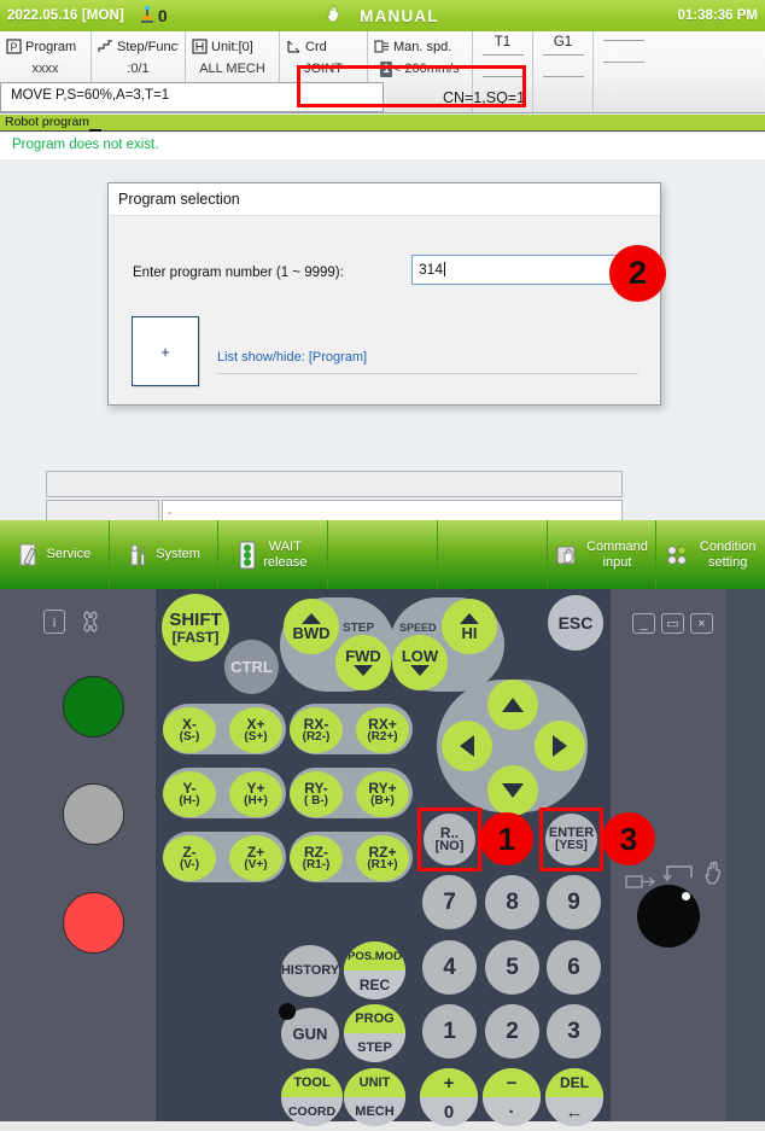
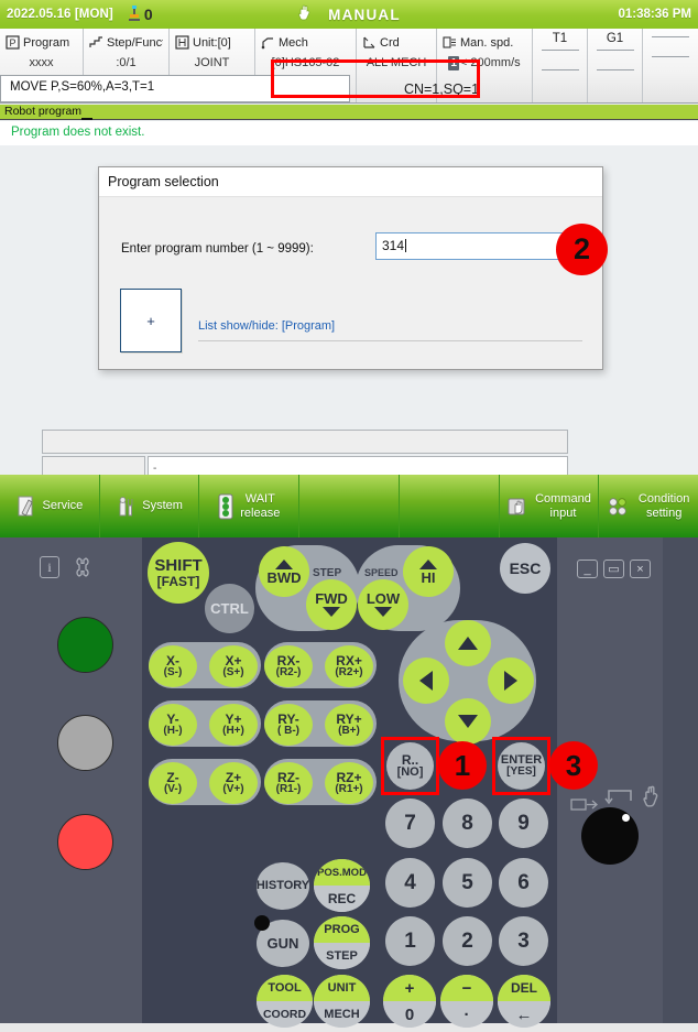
  2022.05.16 [MON]
  0
  MANUAL
  01:38:36 PM
  P
  Program
  xxxx
  :0/1
  Unit:[0]
- ALL MECH
+ JOINT
+ Mech
+ [0]HS165-02
  Crd
- JOINT
+ ALL MECH
  Man. spd.
  1 < 200mm/s
  T1
  G1
  MOVE P,S=60%,A=3,T=1
  CN=1,SQ=1
  Robot program
  Program does not exist.
  Program selection
  Enter program number (1 ~ 9999):
  314
  +
  List show/hide: [Program]
  2
  -
  Service
  System
  WAIT
  release
  Command
  input
  Condition
  setting
  i
  _
  ▭
  ×
  SHIFT
  [FAST]
  CTRL
  BWD
  FWD
  STEP
  HI
  LOW
  SPEED
  ESC
  X-
  (S-)
  X+
  (S+)
  RX-
  (R2-)
  RX+
  (R2+)
  Y-
  (H-)
  Y+
  (H+)
  RY-
  ( B-)
  RY+
  (B+)
  Z-
  (V-)
  Z+
  (V+)
  RZ-
  (R1-)
  RZ+
  (R1+)
  R..
  [NO]
  1
  ENTER
  [YES]
  3
  7
  8
  9
  4
  5
  6
  1
  2
  3
  HISTORY
  POS.MOD
  REC
  GUN
  PROG
  STEP
  TOOL
  COORD
  UNIT
  MECH
  +
  0
  −
  ·
  DEL
  ←
